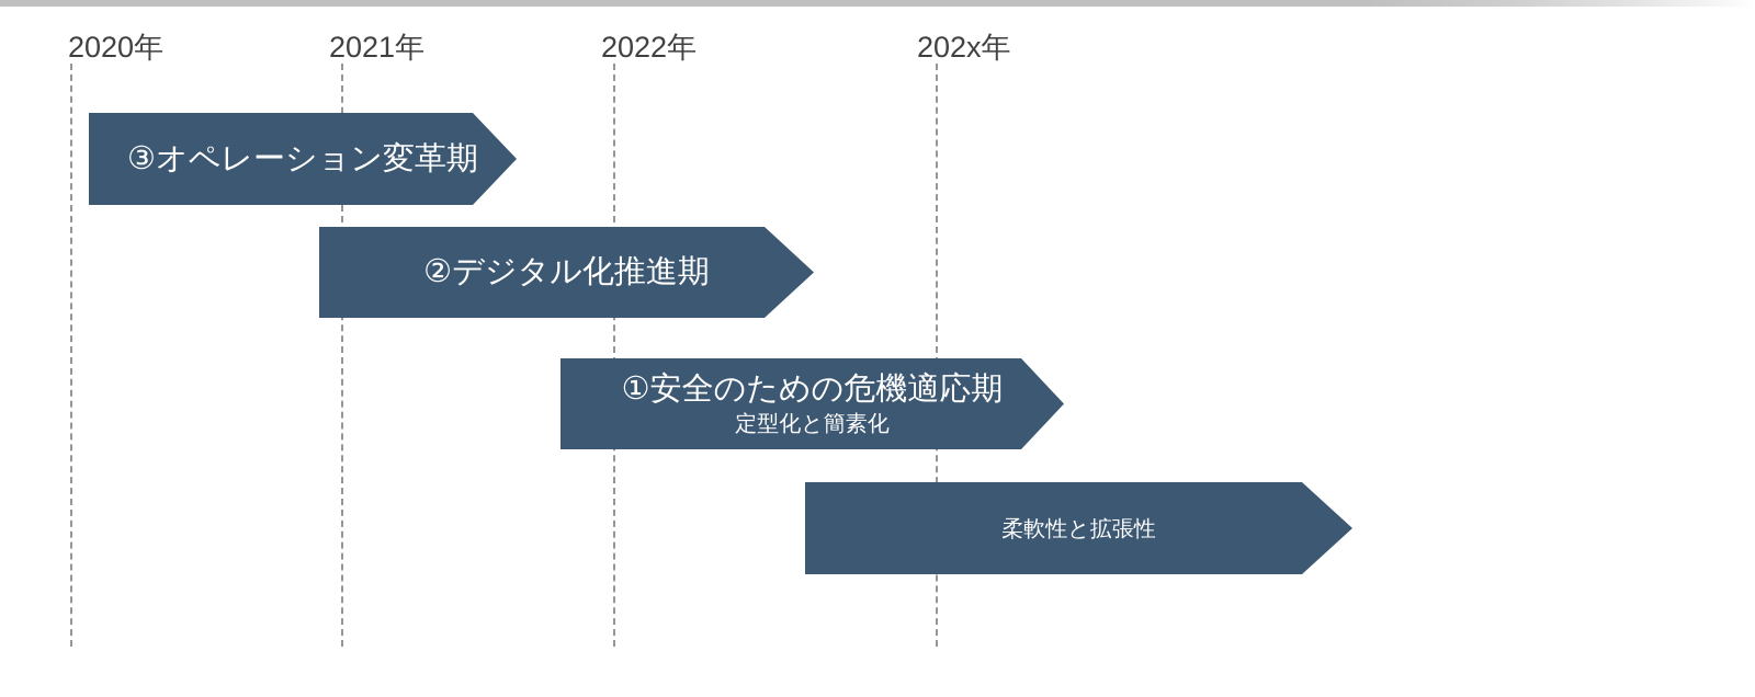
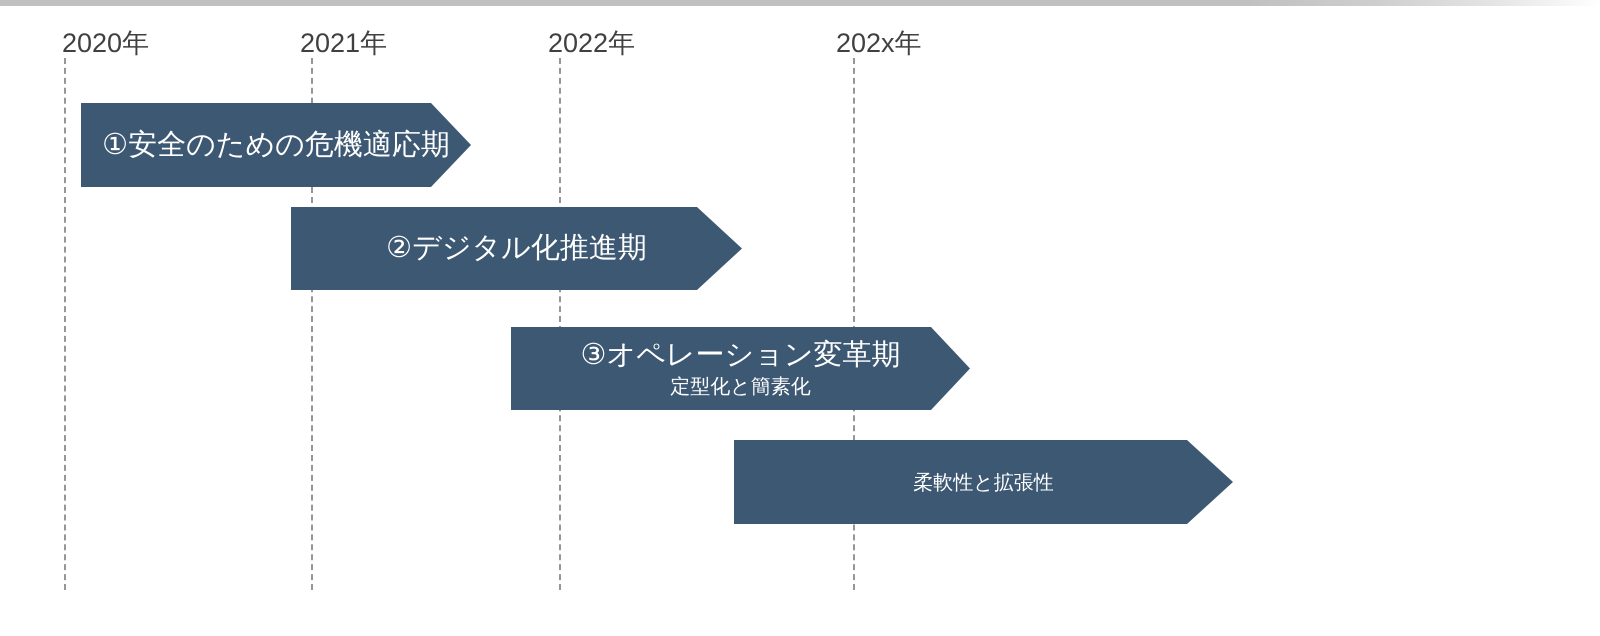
  2020年
  2021年
  2022年
  202x年
- ③オペレーション変革期
+ ①安全のための危機適応期
  ②デジタル化推進期
- ①安全のための危機適応期
+ ③オペレーション変革期
  定型化と簡素化
  柔軟性と拡張性
